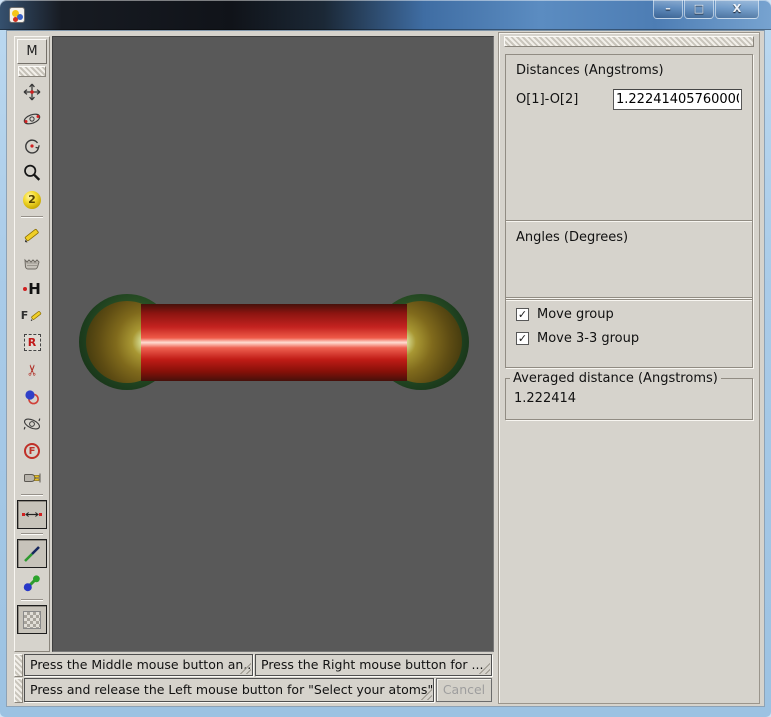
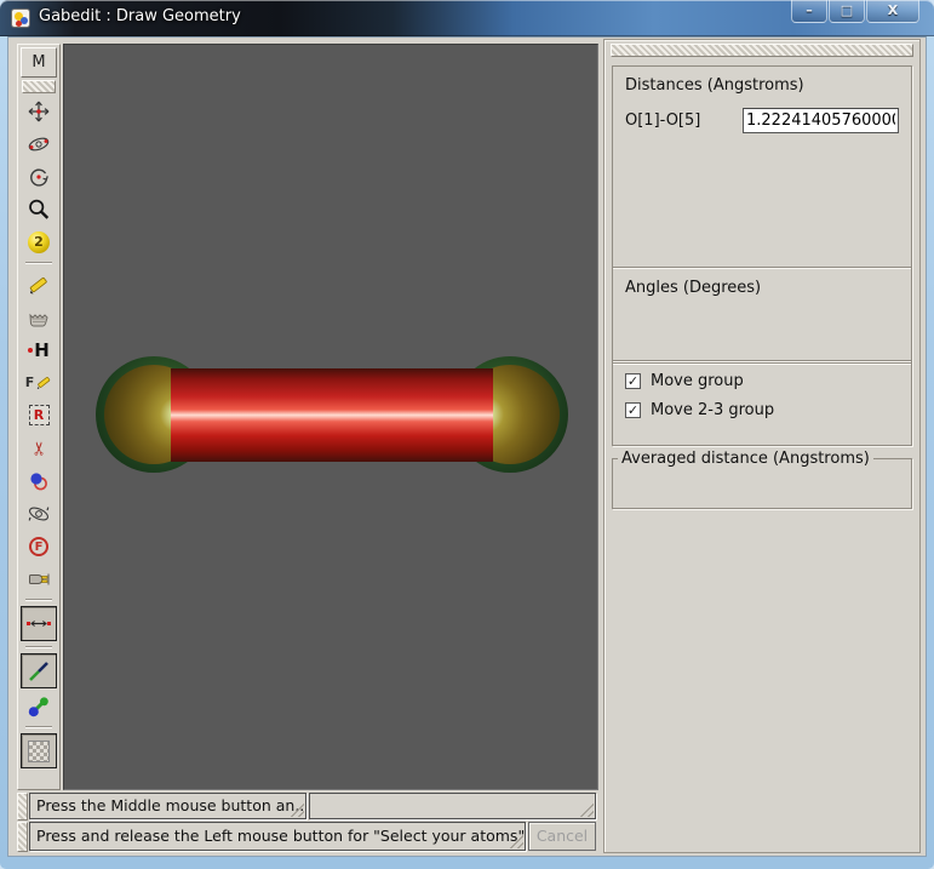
+ Gabedit : Draw Geometry
  –
  □
  X
  M
  2
  H
  F
  R
  F
  Distances (Angstroms)
- O[1]-O[2]
+ O[1]-O[5]
  1.2224140576000
  Angles (Degrees)
  ✓
  Move group
  ✓
- Move 3-3 group
+ Move 2-3 group
  Averaged distance (Angstroms)
- 1.222414
  Press the Middle mouse button an.
- Press the Right mouse button for ...
  Press and release the Left mouse button for "Select your atoms
  Cancel
